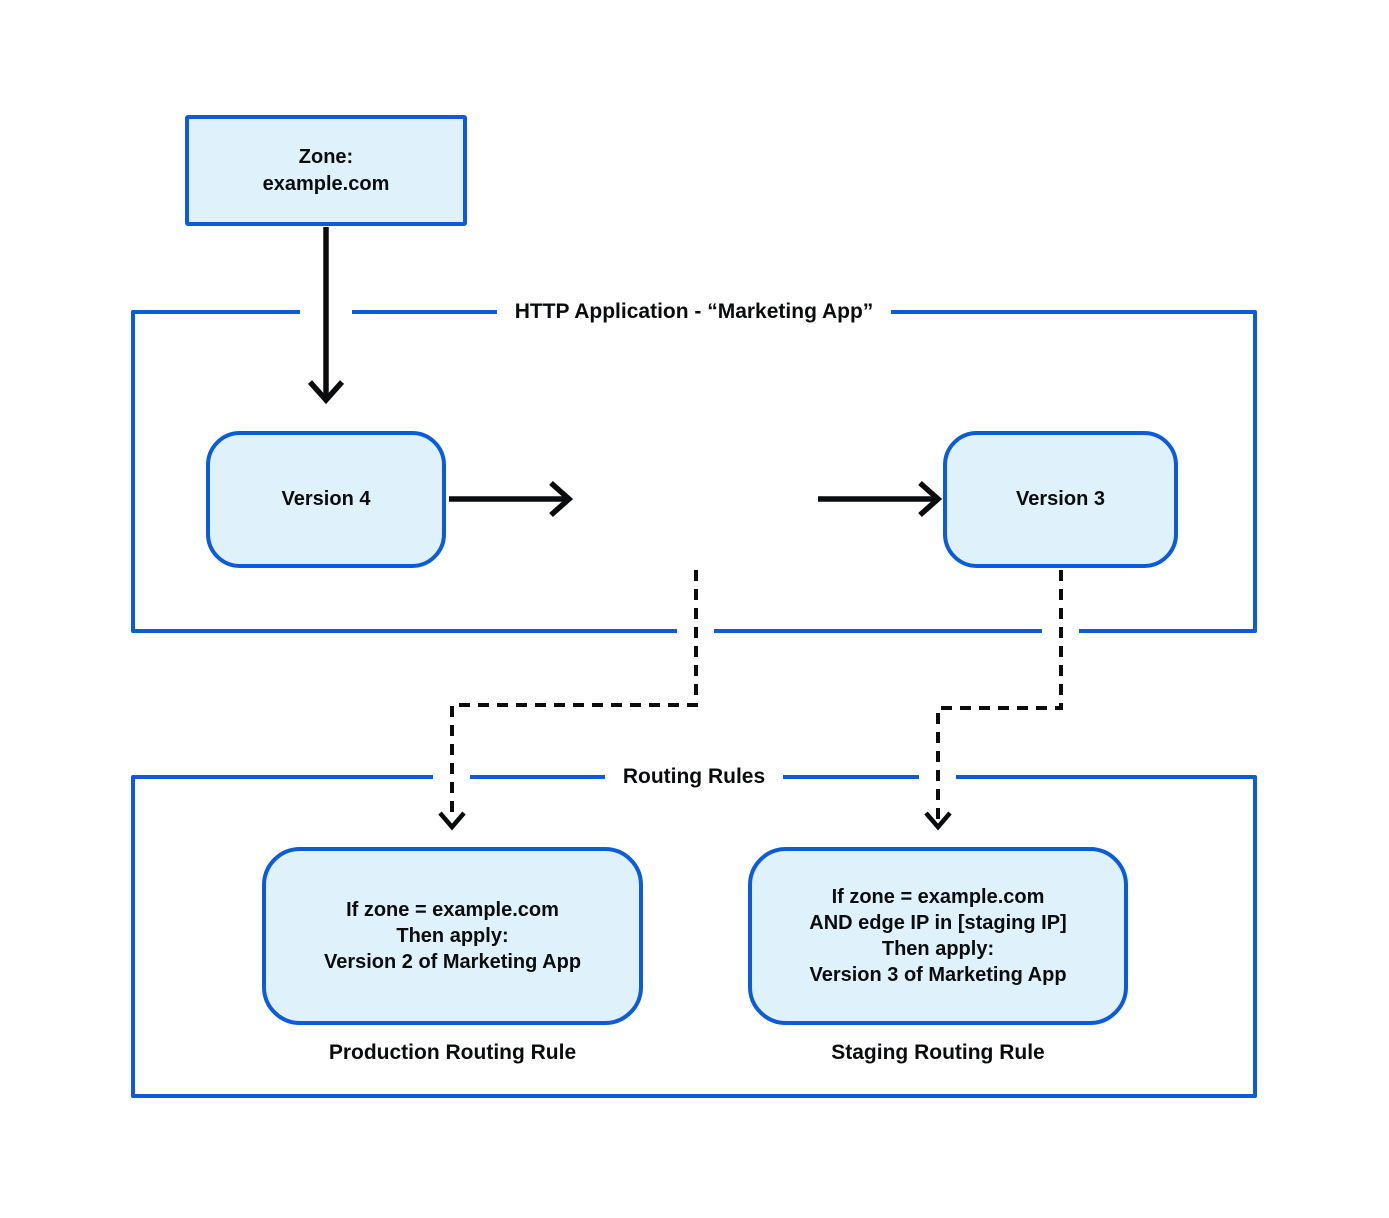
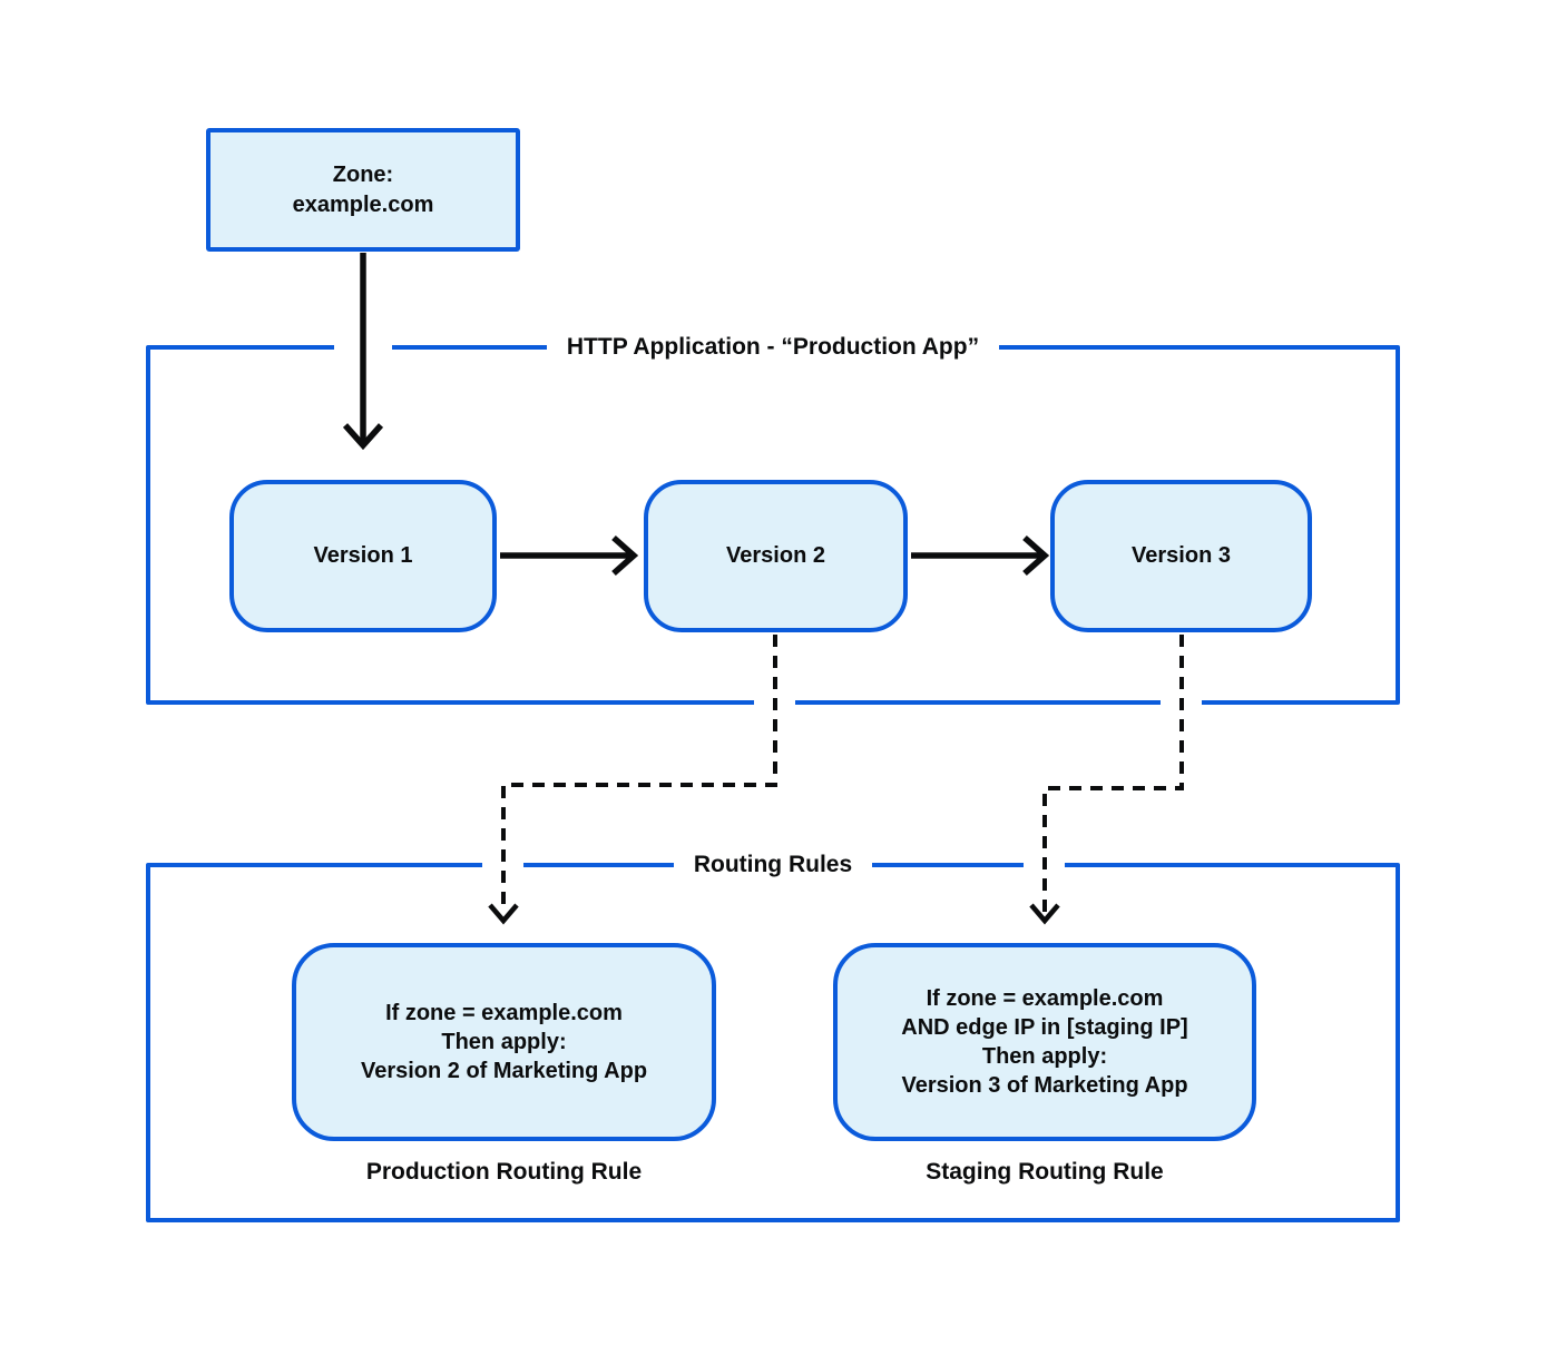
  Zone:
  example.com
- HTTP Application - “Marketing App”
+ HTTP Application - “Production App”
- Version 4
+ Version 1
+ Version 2
  Version 3
  Routing Rules
  If zone = example.com
  Then apply:
  Version 2 of Marketing App
  If zone = example.com
  AND edge IP in [staging IP]
  Then apply:
  Version 3 of Marketing App
  Production Routing Rule
  Staging Routing Rule
